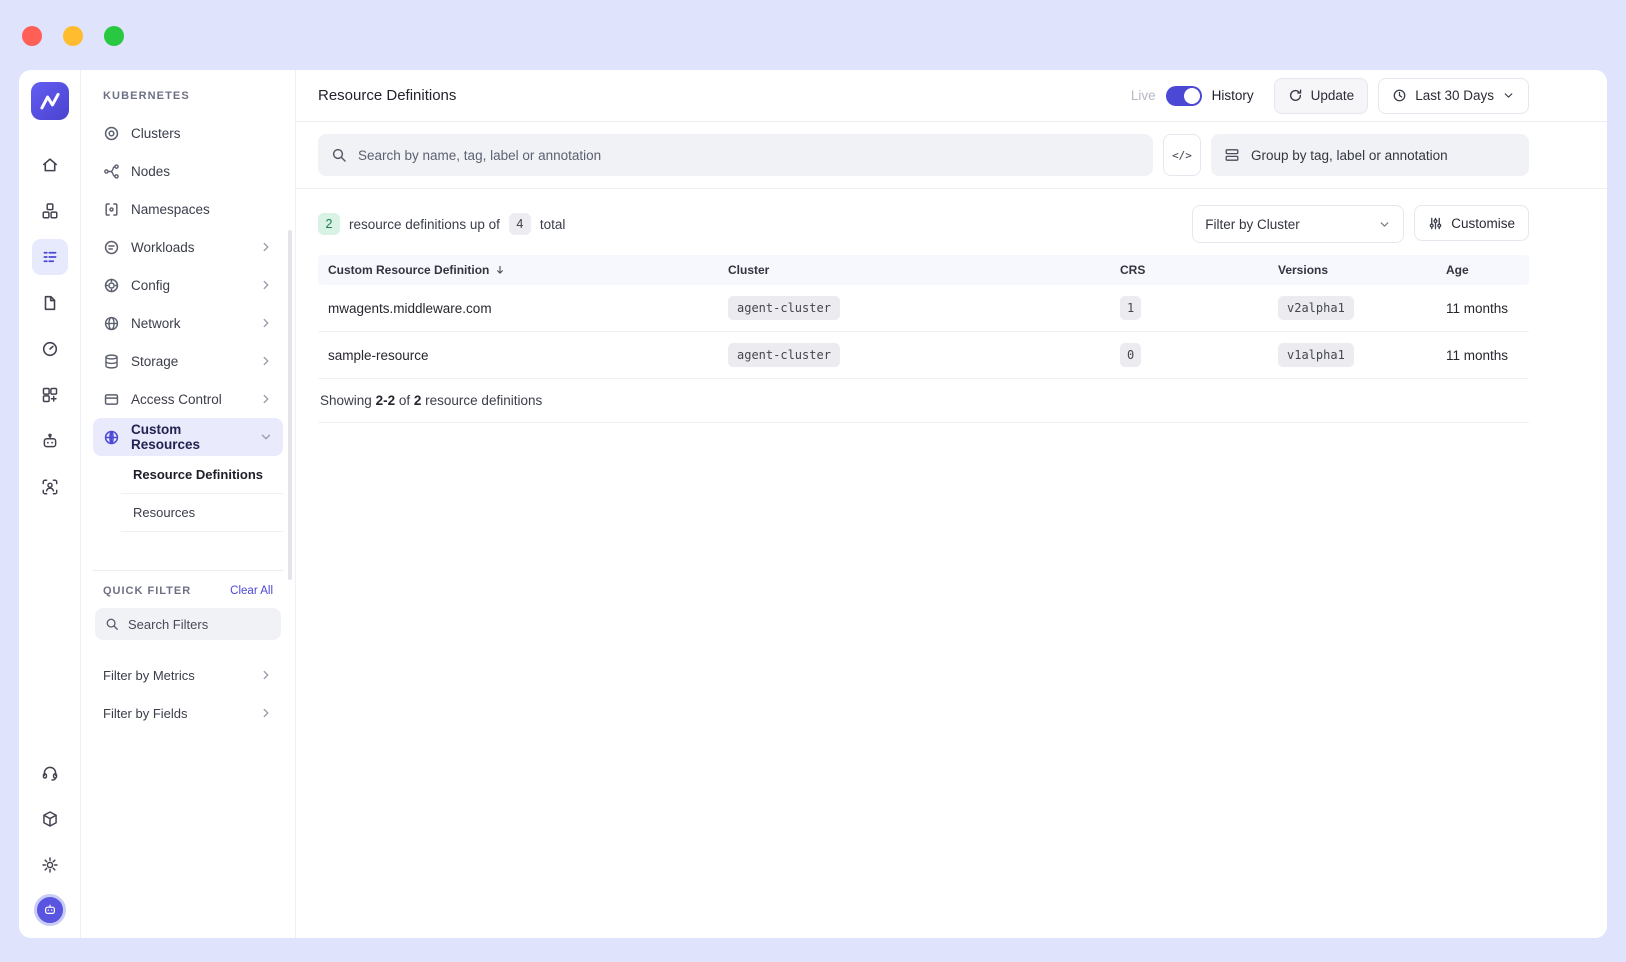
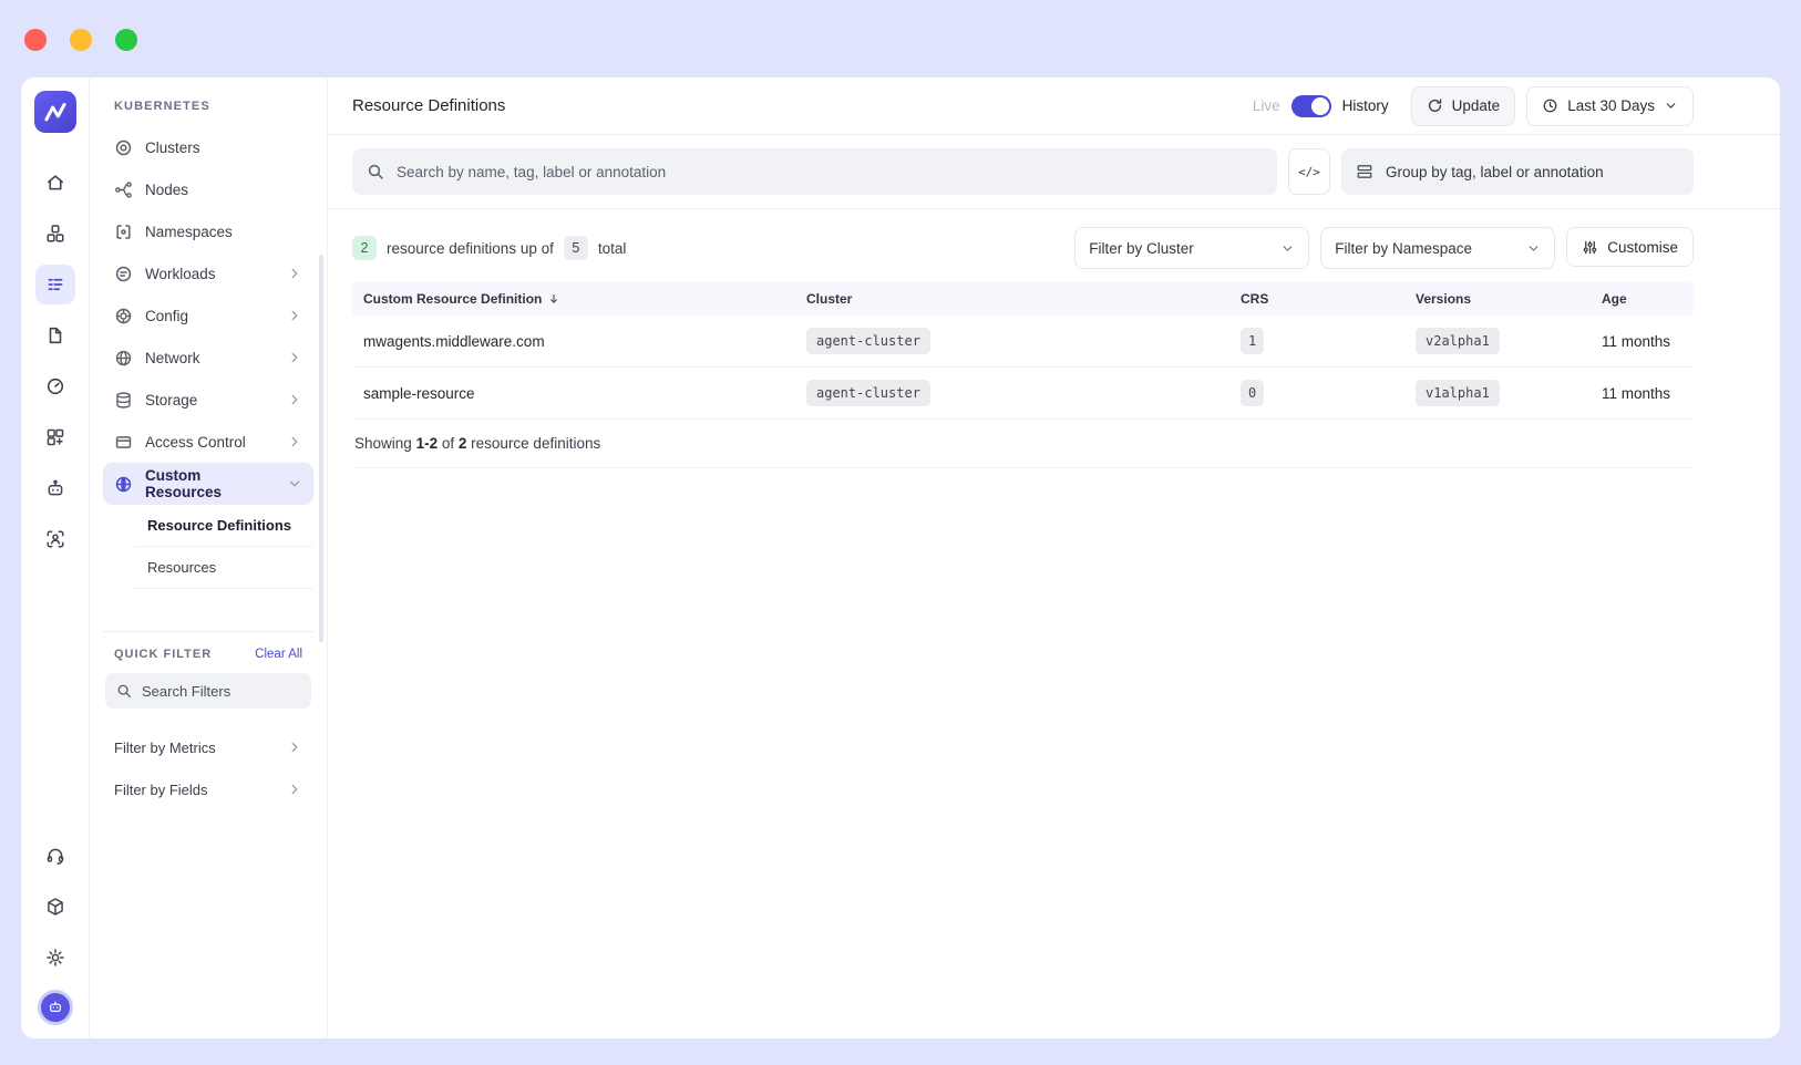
  KUBERNETES
  Clusters
  Nodes
  Namespaces
  Workloads
  Config
  Network
  Storage
  Access Control
  Custom Resources
  Resource Definitions
  Resources
  QUICK FILTER
  Clear All
  Search Filters
  Filter by Metrics
  Filter by Fields
  Resource Definitions
  Live
  History
  Update
  Last 30 Days
  Search by name, tag, label or annotation
  </>
  Group by tag, label or annotation
  2
  resource definitions up of
- 4
+ 5
  total
  Filter by Cluster
+ Filter by Namespace
  Customise
  Custom Resource Definition
  Cluster
  CRS
  Versions
  Age
  mwagents.middleware.com
  agent-cluster
  1
  v2alpha1
  11 months
  sample-resource
  agent-cluster
  0
  v1alpha1
  11 months
- Showing 2-2 of 2 resource definitions
+ Showing 1-2 of 2 resource definitions
